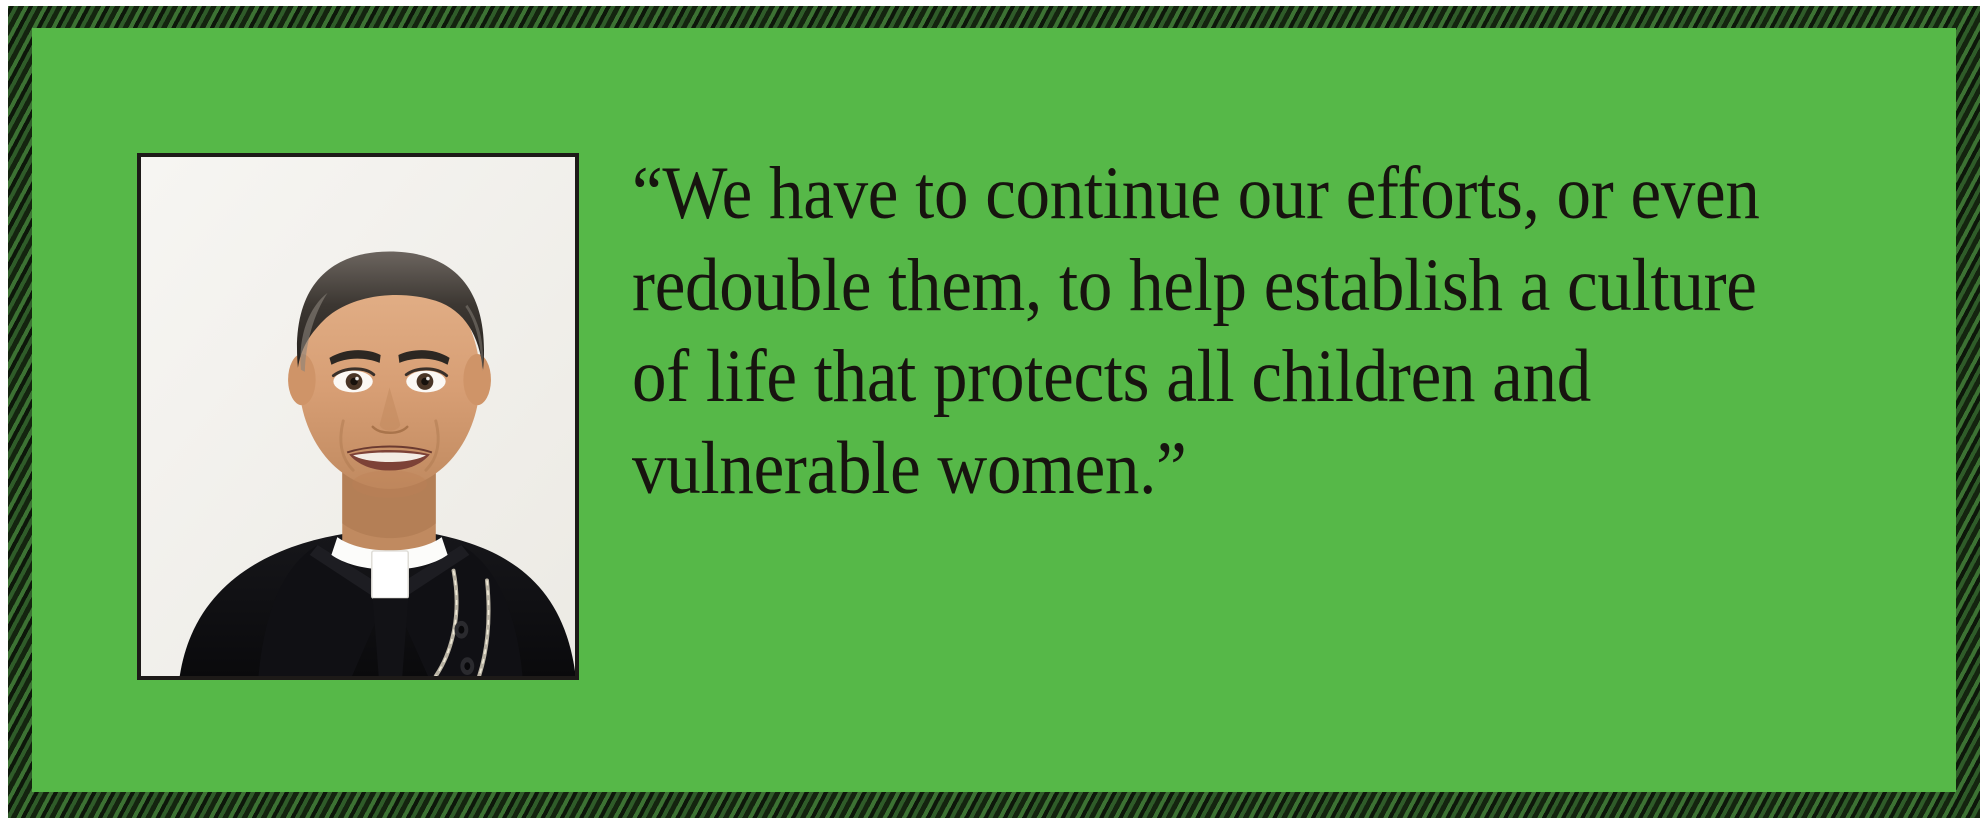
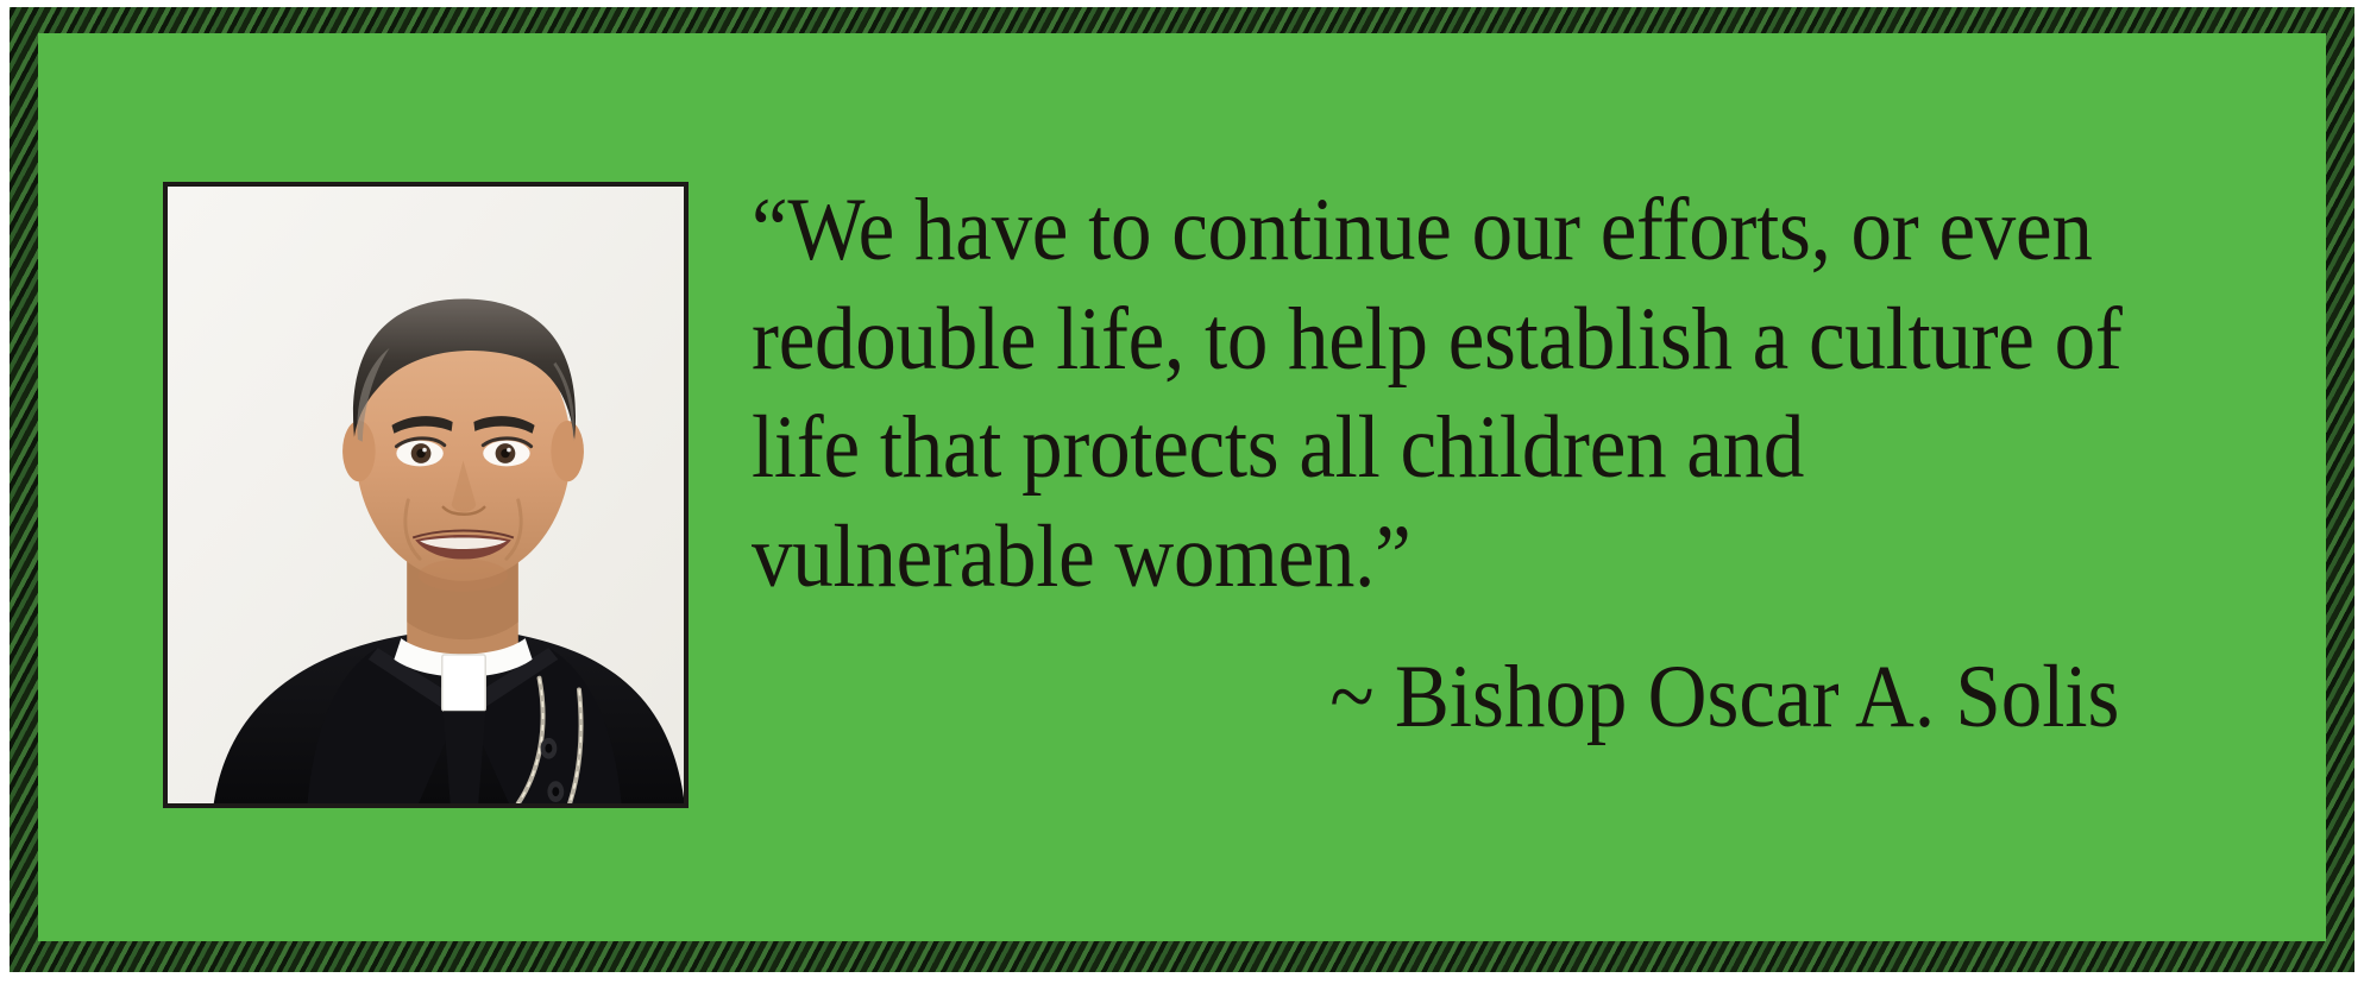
- “We have to continue our efforts, or even redouble them, to help establish a culture of life that protects all children and vulnerable women.”
+ “We have to continue our efforts, or even redouble life, to help establish a culture of life that protects all children and vulnerable women.”
+ ~ Bishop Oscar A. Solis
